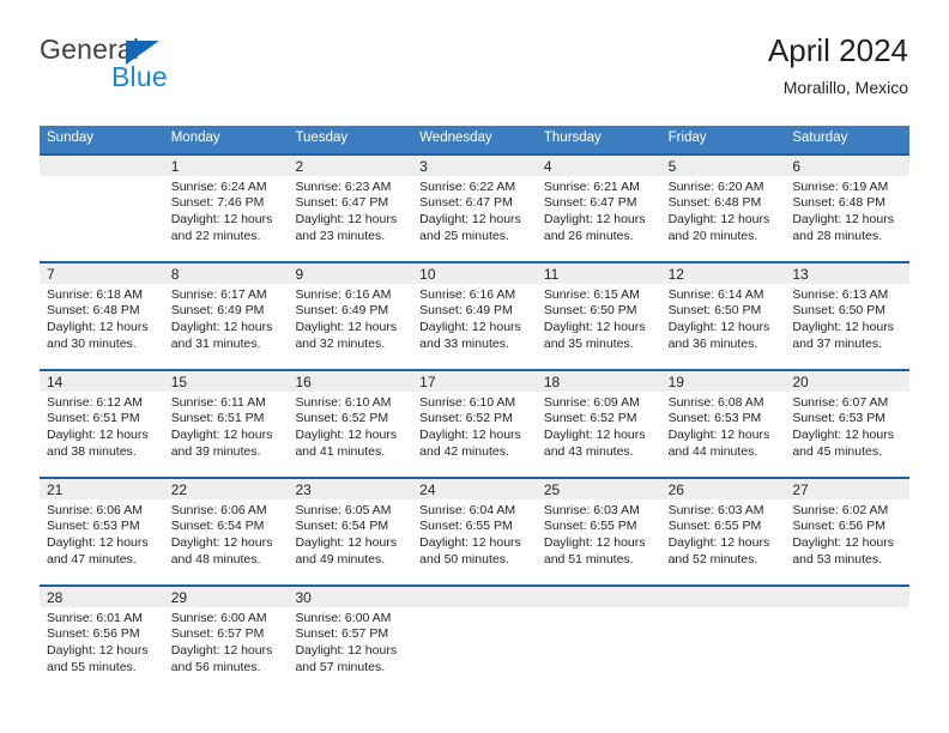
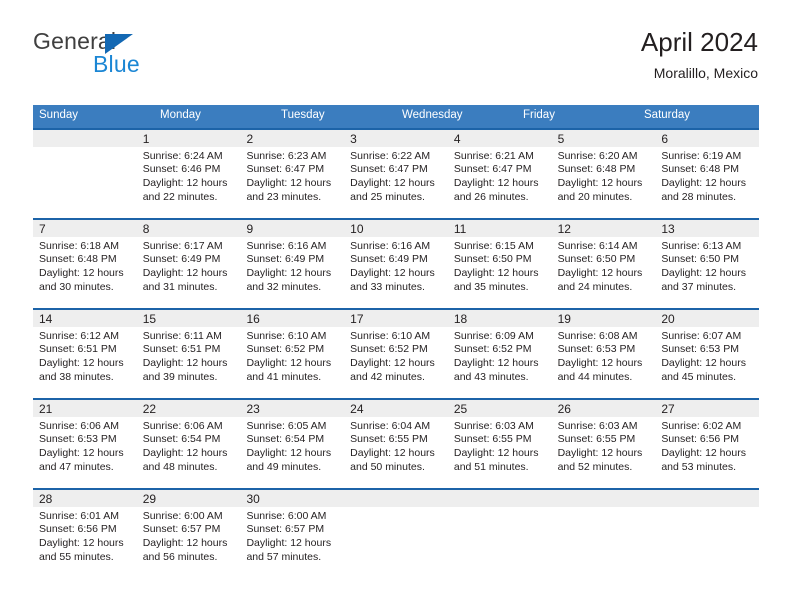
  General
  Blue
  April 2024
  Moralillo, Mexico
  Sunday
  Monday
  Tuesday
  Wednesday
- Thursday
  Friday
  Saturday
  1
  Sunrise: 6:24 AM
- Sunset: 7:46 PM
+ Sunset: 6:46 PM
  Daylight: 12 hours
  and 22 minutes.
  2
  Sunrise: 6:23 AM
  Sunset: 6:47 PM
  Daylight: 12 hours
  and 23 minutes.
  3
  Sunrise: 6:22 AM
  Sunset: 6:47 PM
  Daylight: 12 hours
  and 25 minutes.
  4
  Sunrise: 6:21 AM
  Sunset: 6:47 PM
  Daylight: 12 hours
  and 26 minutes.
  5
  Sunrise: 6:20 AM
  Sunset: 6:48 PM
  Daylight: 12 hours
  and 20 minutes.
  6
  Sunrise: 6:19 AM
  Sunset: 6:48 PM
  Daylight: 12 hours
  and 28 minutes.
  7
  Sunrise: 6:18 AM
  Sunset: 6:48 PM
  Daylight: 12 hours
  and 30 minutes.
  8
  Sunrise: 6:17 AM
  Sunset: 6:49 PM
  Daylight: 12 hours
  and 31 minutes.
  9
  Sunrise: 6:16 AM
  Sunset: 6:49 PM
  Daylight: 12 hours
  and 32 minutes.
  10
  Sunrise: 6:16 AM
  Sunset: 6:49 PM
  Daylight: 12 hours
  and 33 minutes.
  11
  Sunrise: 6:15 AM
  Sunset: 6:50 PM
  Daylight: 12 hours
  and 35 minutes.
  12
  Sunrise: 6:14 AM
  Sunset: 6:50 PM
  Daylight: 12 hours
- and 36 minutes.
+ and 24 minutes.
  13
  Sunrise: 6:13 AM
  Sunset: 6:50 PM
  Daylight: 12 hours
  and 37 minutes.
  14
  Sunrise: 6:12 AM
  Sunset: 6:51 PM
  Daylight: 12 hours
  and 38 minutes.
  15
  Sunrise: 6:11 AM
  Sunset: 6:51 PM
  Daylight: 12 hours
  and 39 minutes.
  16
  Sunrise: 6:10 AM
  Sunset: 6:52 PM
  Daylight: 12 hours
  and 41 minutes.
  17
  Sunrise: 6:10 AM
  Sunset: 6:52 PM
  Daylight: 12 hours
  and 42 minutes.
  18
  Sunrise: 6:09 AM
  Sunset: 6:52 PM
  Daylight: 12 hours
  and 43 minutes.
  19
  Sunrise: 6:08 AM
  Sunset: 6:53 PM
  Daylight: 12 hours
  and 44 minutes.
  20
  Sunrise: 6:07 AM
  Sunset: 6:53 PM
  Daylight: 12 hours
  and 45 minutes.
  21
  Sunrise: 6:06 AM
  Sunset: 6:53 PM
  Daylight: 12 hours
  and 47 minutes.
  22
  Sunrise: 6:06 AM
  Sunset: 6:54 PM
  Daylight: 12 hours
  and 48 minutes.
  23
  Sunrise: 6:05 AM
  Sunset: 6:54 PM
  Daylight: 12 hours
  and 49 minutes.
  24
  Sunrise: 6:04 AM
  Sunset: 6:55 PM
  Daylight: 12 hours
  and 50 minutes.
  25
  Sunrise: 6:03 AM
  Sunset: 6:55 PM
  Daylight: 12 hours
  and 51 minutes.
  26
  Sunrise: 6:03 AM
  Sunset: 6:55 PM
  Daylight: 12 hours
  and 52 minutes.
  27
  Sunrise: 6:02 AM
  Sunset: 6:56 PM
  Daylight: 12 hours
  and 53 minutes.
  28
  Sunrise: 6:01 AM
  Sunset: 6:56 PM
  Daylight: 12 hours
  and 55 minutes.
  29
  Sunrise: 6:00 AM
  Sunset: 6:57 PM
  Daylight: 12 hours
  and 56 minutes.
  30
  Sunrise: 6:00 AM
  Sunset: 6:57 PM
  Daylight: 12 hours
  and 57 minutes.
